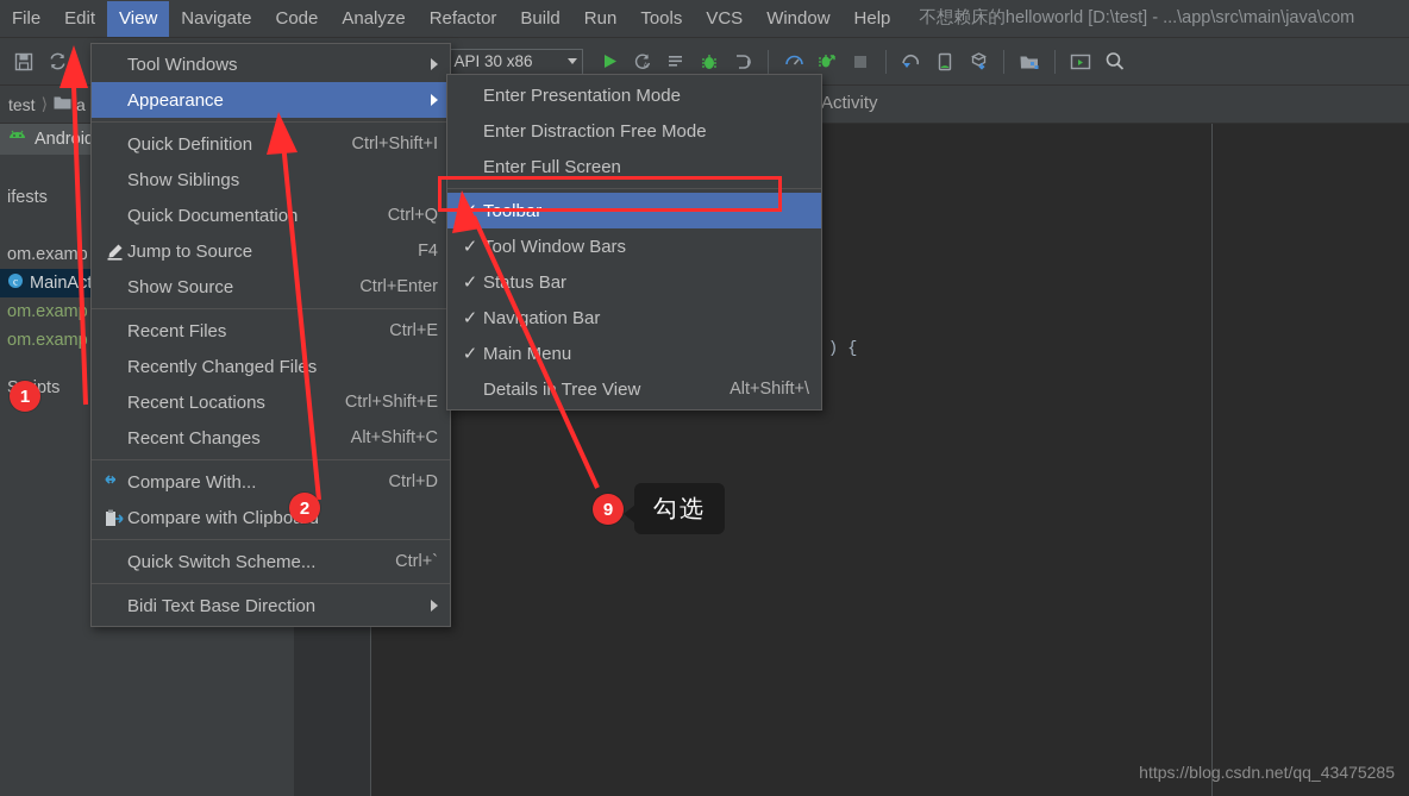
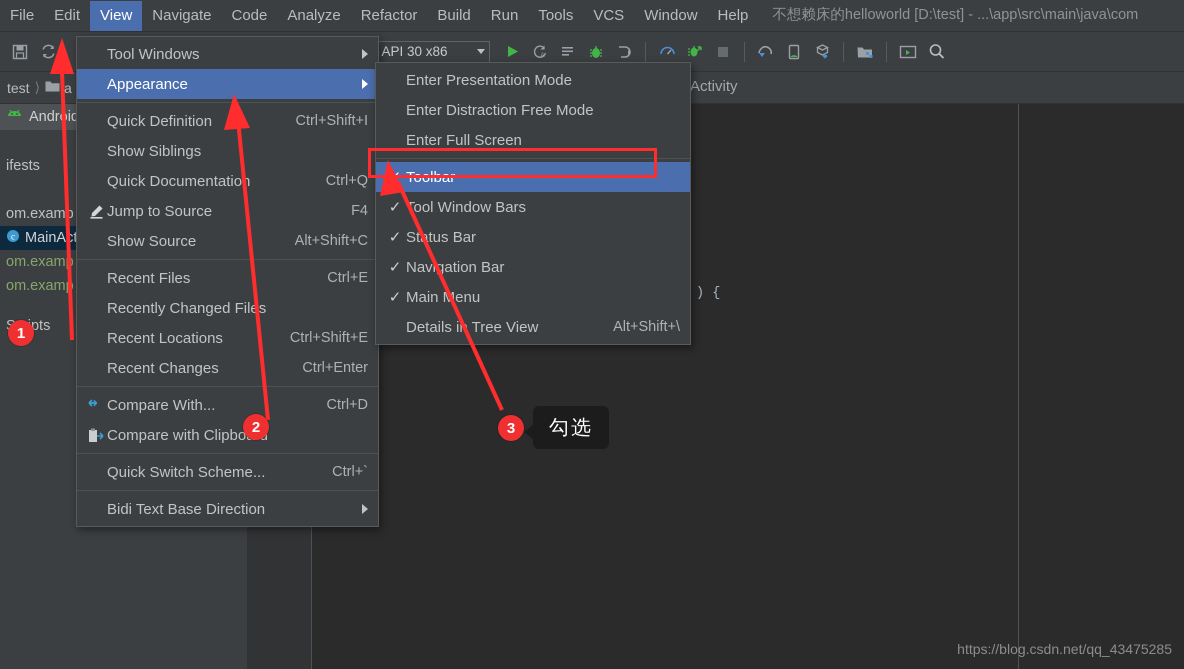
  File
  Edit
  View
  Navigate
  Code
  Analyze
  Refactor
  Build
  Run
  Tools
  VCS
  Window
  Help
  不想赖床的helloworld [D:\test] - ...\app\src\main\java\com
  API 30 x86
  test
  ⟩
  a
  Andrid
  ifests
  om.examp
  c
  MainA
  om.exam
  om.exam
  ) {
  Activity
  Tool Windows
  Appearance
  Quick Definition
  Ctrl+Shift+I
  Show Siblings
  Quick Documentation
  Ctrl+Q
  Jump to Source
  F4
  Show Source
- Ctrl+Enter
+ Alt+Shift+C
  Recent Files
  Ctrl+E
  Recently Changed Files
  Recent Locations
  Ctrl+Shift+E
  Recent Changes
- Alt+Shift+C
+ Ctrl+Enter
  Compare With...
  Ctrl+D
  Compare with Clipbo
  Quick Switch Scheme...
  Ctrl+`
  Bidi Text Base Direction
  Enter Presentation Mode
  Enter Distraction Free Mode
  Enter Full Screen
  Toolbar
  ✓
  ool Window Bars
  ✓
  Sttus Bar
  ✓
  Navigation Bar
  ✓
  Mainenu
  Details i Tree View
  Alt+Shift+\
  1
  2
- 9
+ 3
  勾选
  https://blog.csdn.net/qq_43475285
